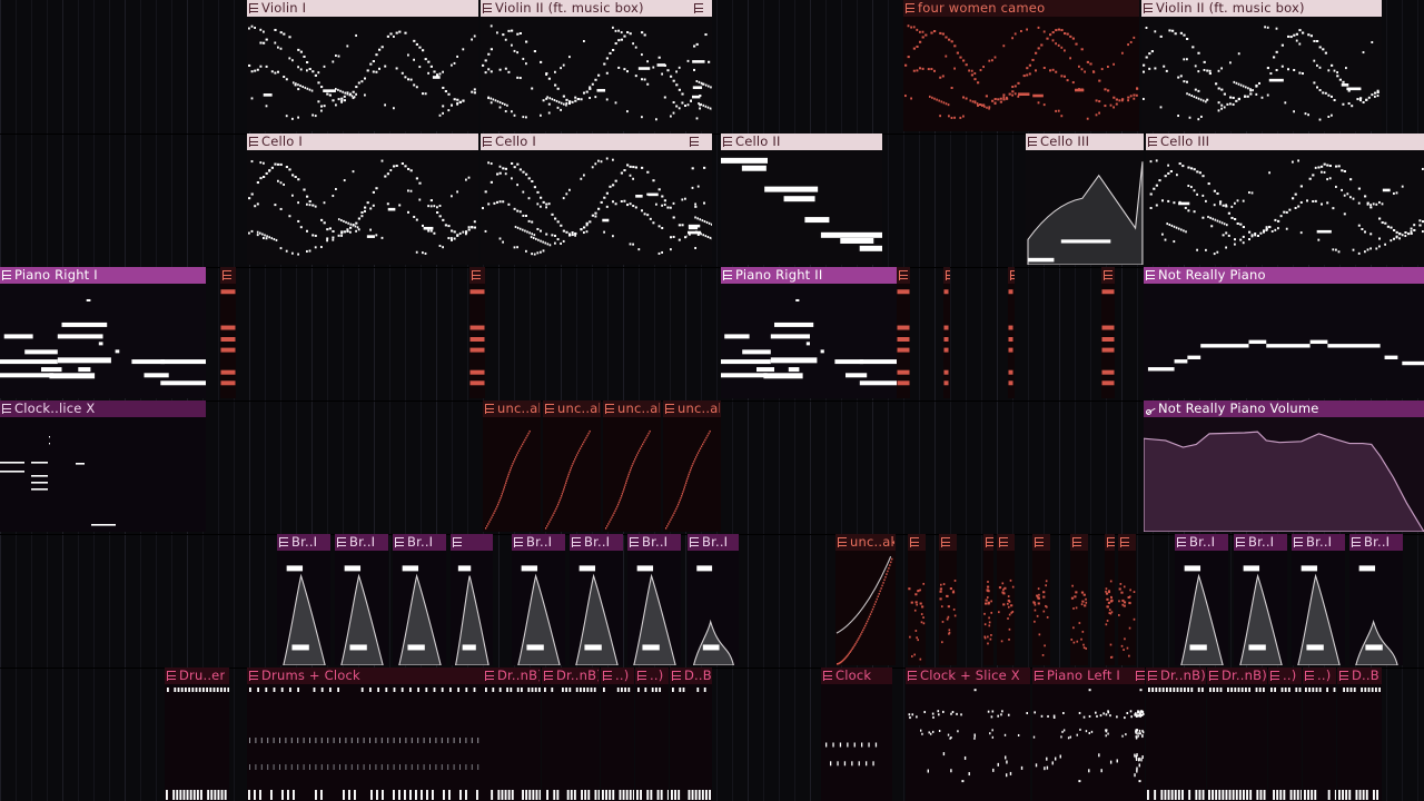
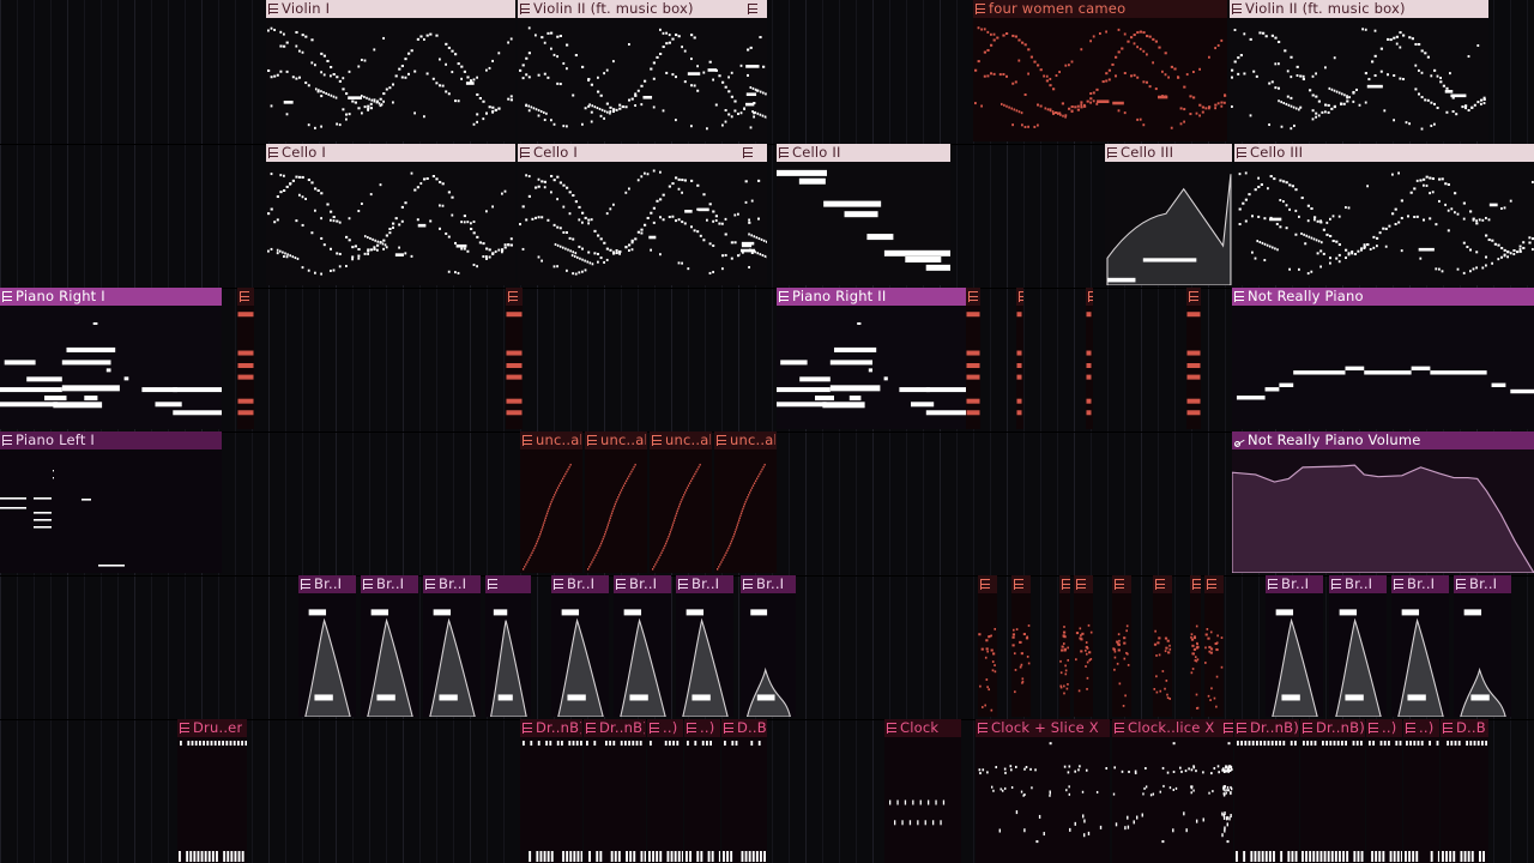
  Violin I
  Violin II (ft. music box)
  four women cameo
  Violin II (ft. music box)
  Cello I
  Cello I
  Cello II
  Cello III
  Cello III
  Piano Right I
  Piano Right II
  Not Really Piano
- Clock..lice X
+ Piano Left I
  unc..a
  unc..a
  unc..a
  unc..a
  Not Really Piano Volume
  Br..I
  Br..I
  Br..I
  Br..I
  Br..I
  Br..I
  Br..I
- unc..ak
  Br..I
  Br..I
  Br..I
  Br..I
  Dru..er
- Drums + Clock
  Dr..nB
  Dr..nB
  ..)
  ..)
  D..B
  Clock
  Clock + Slice X
- Piano Left I
+ Clock..lice X
  Dr..nB)
  Dr..nB)
  ..)
  ..)
  D..B
